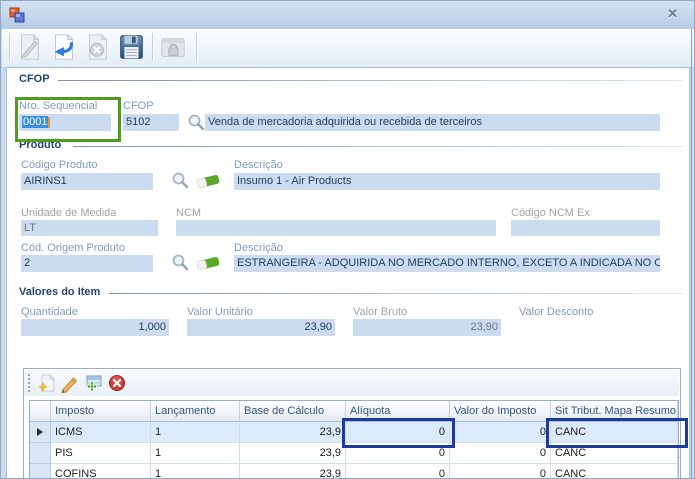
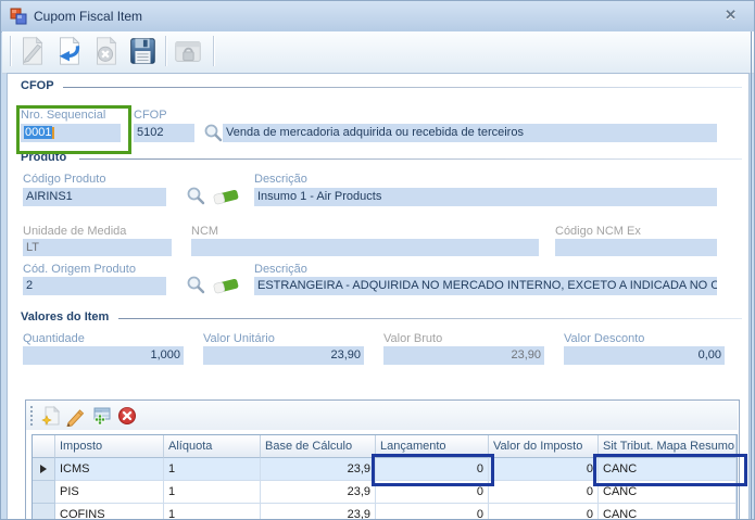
+ Cupom Fiscal Item
  ✕
  CFOP
  Nro. Sequencial
  0001
  CFOP
  5102
  Venda de mercadoria adquirida ou recebida de terceiros
  Produto
  Código Produto
  AIRINS1
  Descrição
  Insumo 1 - Air Products
  Unidade de Medida
  LT
  NCM
  Código NCM Ex
  Cód. Origem Produto
  2
  Descrição
  ESTRANGEIRA - ADQUIRIDA NO MERCADO INTERNO, EXCETO A INDICADA NO C
  Valores do Item
  Quantidade
  1,000
  Valor Unitário
  23,90
  Valor Bruto
  23,90
  Valor Desconto
+ 0,00
  Imposto
- Lançamento
+ Alíquota
  Base de Cálculo
- Alíquota
+ Lançamento
  Valor do Imposto
  Sit Tribut. Mapa Resumo
  ICMS
  1
  23,9
  0
  0
  CANC
  PIS
  1
  23,9
  0
  0
  CANC
  COFINS
  1
  23,9
  0
  0
  CANC
